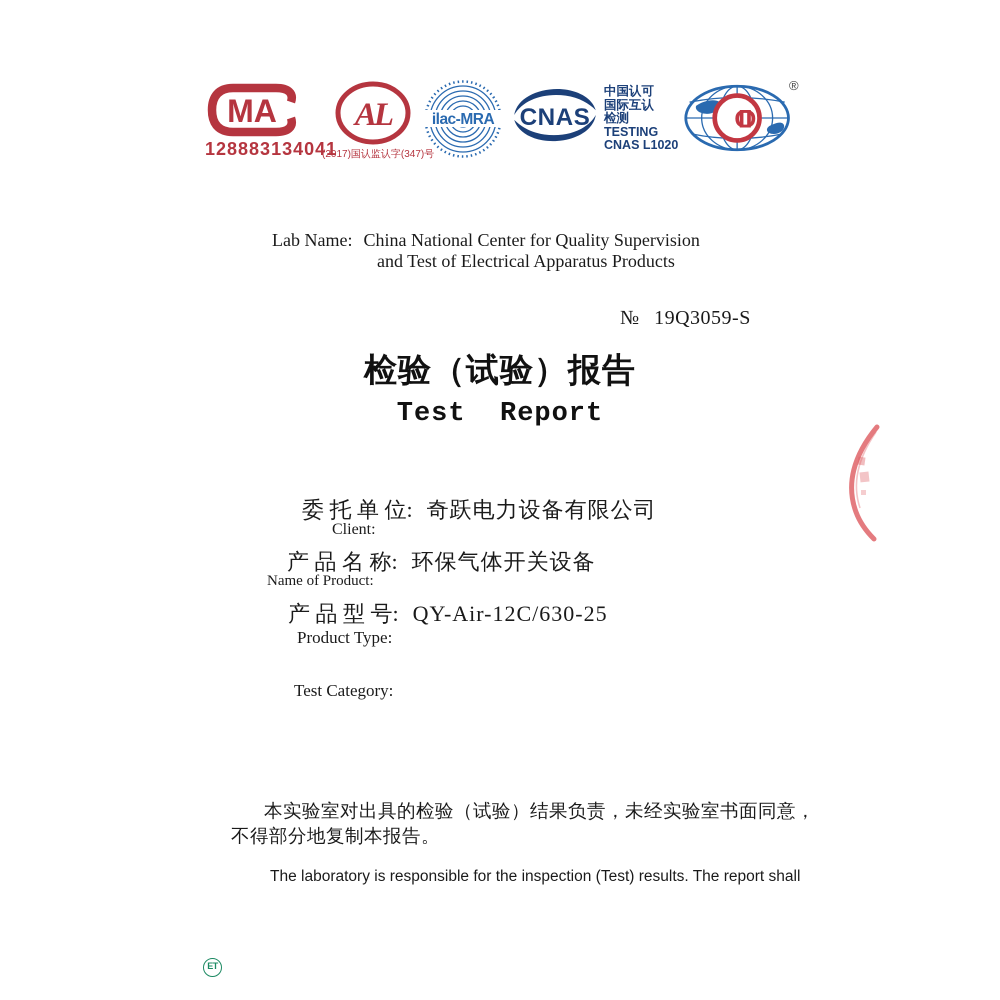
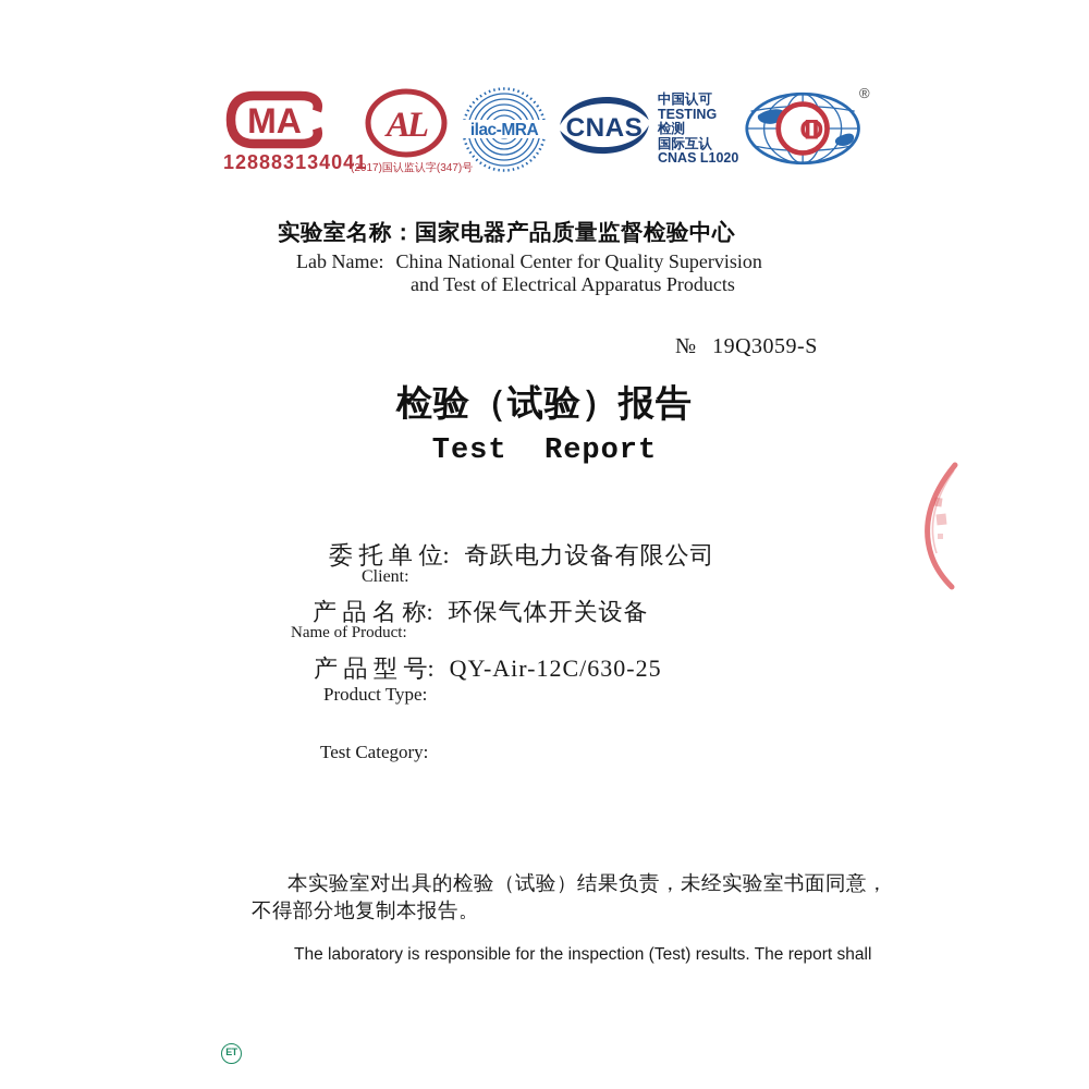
  MA
  128883134041
  AL
  (2017)国认监认字(347)号
  ilac-MRA
  CNAS
  中国认可
- 国际互认
+ TESTING
  检测
- TESTING
+ 国际互认
  CNAS L1020
  D
  ®
+ 实验室名称：国家电器产品质量监督检验中心
  Lab Name: China National Center for Quality Supervision
  and Test of Electrical Apparatus Products
  № 19Q3059-S
  检验（试验）报告
  Test Report
  委 托 单 位: 奇跃电力设备有限公司
  Client:
  产 品 名 称: 环保气体开关设备
  Name of Product:
  产 品 型 号: QY-Air-12C/630-25
  Product Type:
  Test Category:
  本实验室对出具的检验（试验）结果负责，未经实验室书面同意，
  不得部分地复制本报告。
  The laboratory is responsible for the inspection (Test) results. The report shall
  ET
